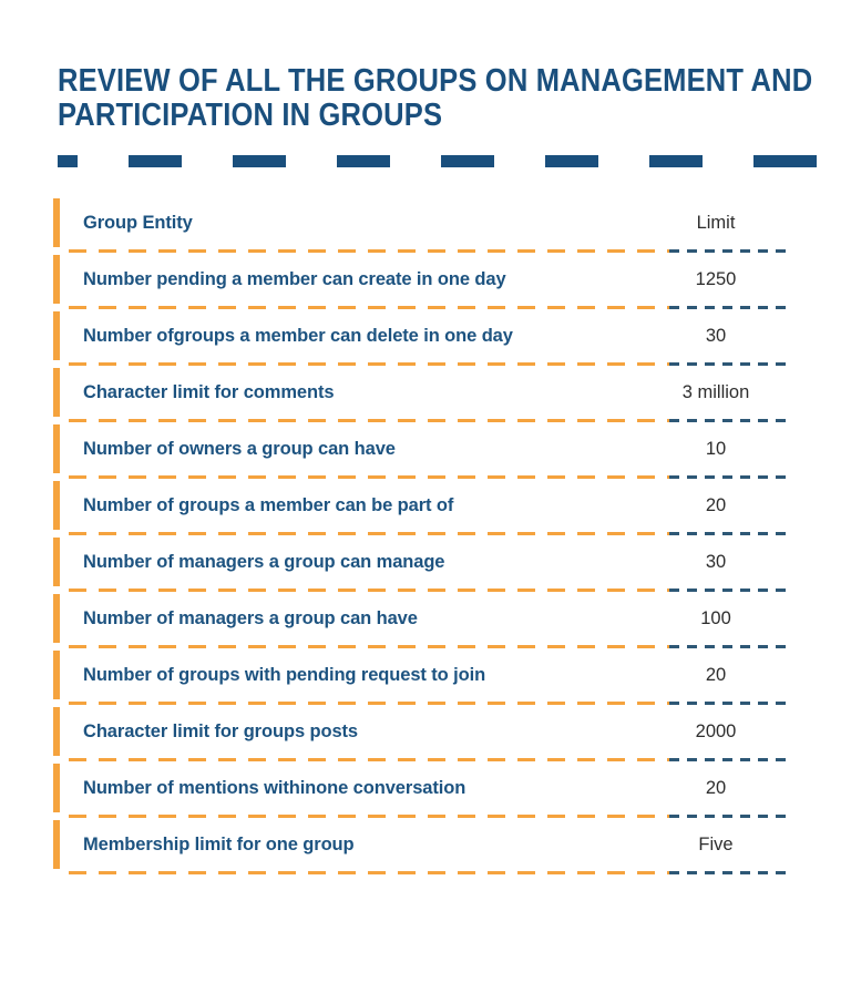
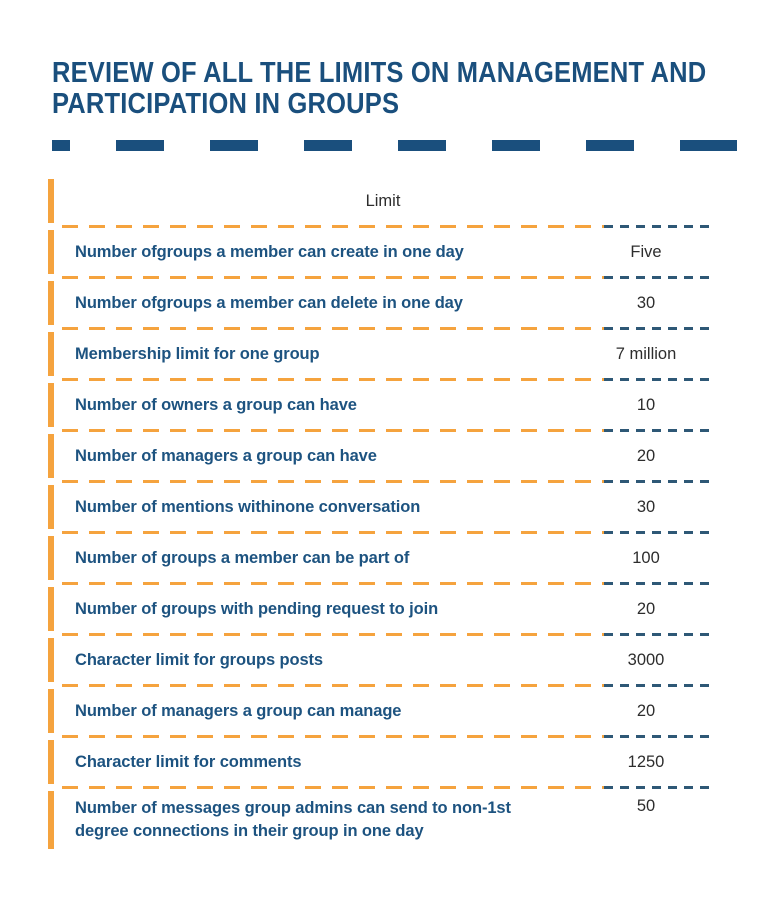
- REVIEW OF ALL THE GROUPS ON MANAGEMENT AND
+ REVIEW OF ALL THE LIMITS ON MANAGEMENT AND
  PARTICIPATION IN GROUPS
- Group Entity
  Limit
- Number pending a member can create in one day
+ Number ofgroups a member can create in one day
- 1250
+ Five
  Number ofgroups a member can delete in one day
  30
- Character limit for comments
+ Membership limit for one group
- 3 million
+ 7 million
  Number of owners a group can have
  10
- Number of groups a member can be part of
+ Number of managers a group can have
  20
- Number of managers a group can manage
+ Number of mentions withinone conversation
  30
- Number of managers a group can have
+ Number of groups a member can be part of
  100
  Number of groups with pending request to join
  20
  Character limit for groups posts
- 2000
+ 3000
- Number of mentions withinone conversation
+ Number of managers a group can manage
  20
- Membership limit for one group
+ Character limit for comments
- Five
+ 1250
+ Number of messages group admins can send to non-1st degree connections in their group in one day
+ 50
